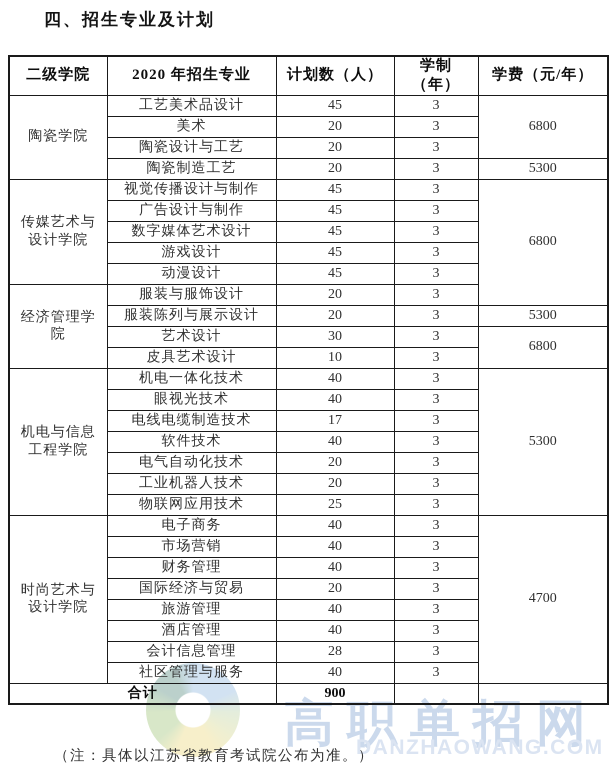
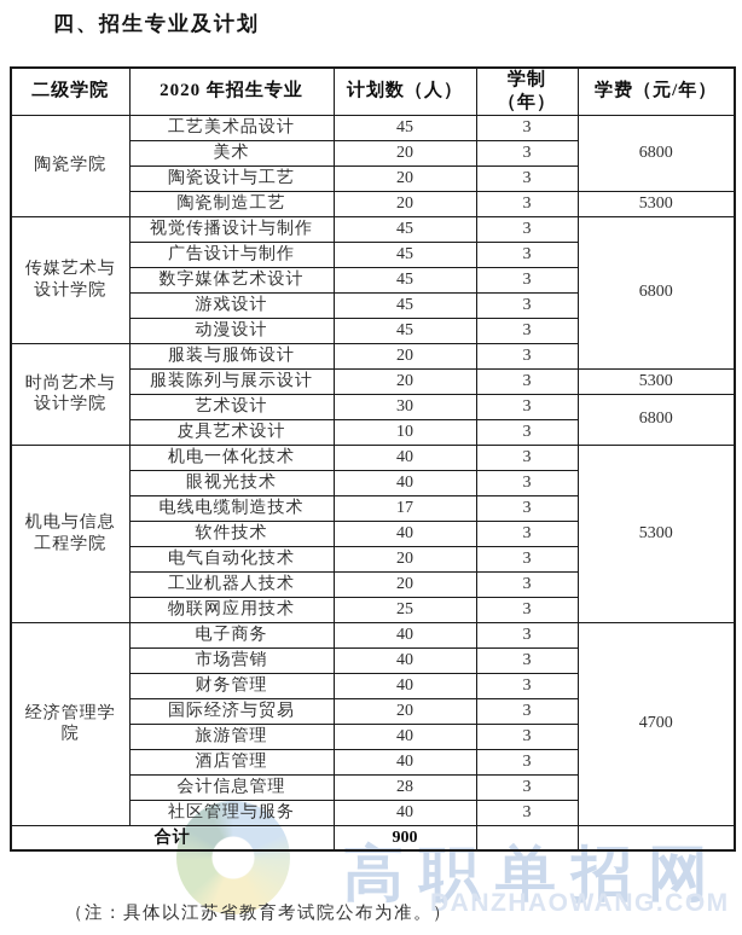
  高职单招网
  DANZHAOWANG.COM
  四、招生专业及计划
  二级学院	2020 年招生专业	计划数（人）	学制（年）	学费（元/年）
  陶瓷学院	工艺美术品设计	45	3	6800
  美术	20	3
  陶瓷设计与工艺	20	3
  陶瓷制造工艺	20	3	5300
  传媒艺术与设计学院	视觉传播设计与制作	45	3	6800
  广告设计与制作	45	3
  数字媒体艺术设计	45	3
  游戏设计	45	3
  动漫设计	45	3
- 经济管理学院	服装与服饰设计	20	3
+ 时尚艺术与设计学院	服装与服饰设计	20	3
  服装陈列与展示设计	20	3	5300
  艺术设计	30	3	6800
  皮具艺术设计	10	3
  机电与信息工程学院	机电一体化技术	40	3	5300
  眼视光技术	40	3
  电线电缆制造技术	17	3
  软件技术	40	3
  电气自动化技术	20	3
  工业机器人技术	20	3
  物联网应用技术	25	3
- 时尚艺术与设计学院	电子商务	40	3	4700
+ 经济管理学院	电子商务	40	3	4700
  市场营销	40	3
  财务管理	40	3
  国际经济与贸易	20	3
  旅游管理	40	3
  酒店管理	40	3
  会计信息管理	28	3
  社区管理与服务	40	3
  合计	900
  （注：具体以江苏省教育考试院公布为准。）
